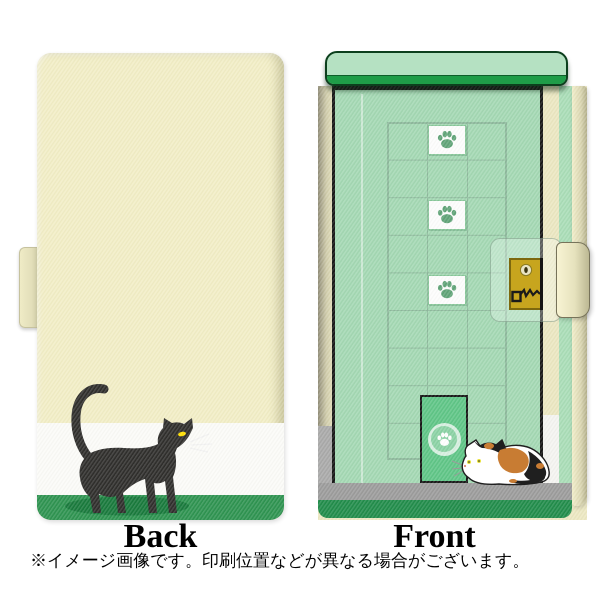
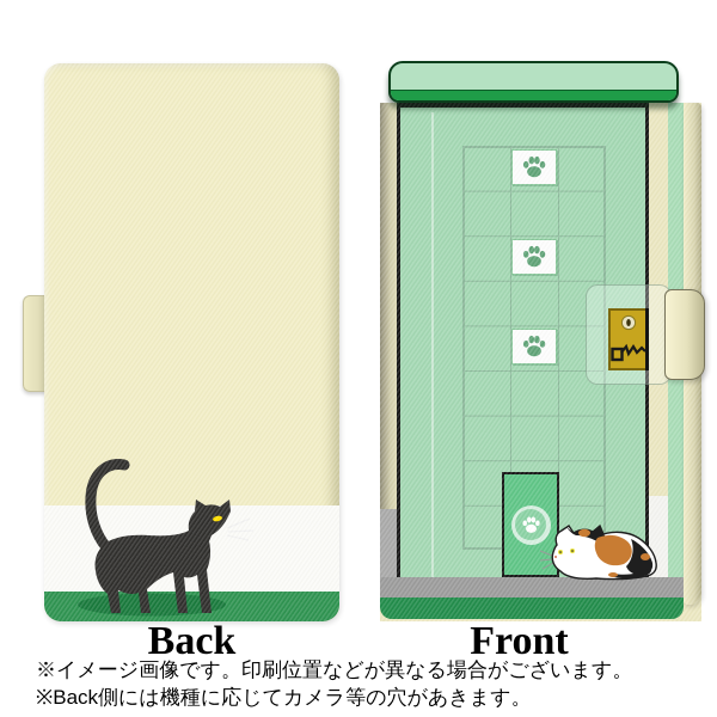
  Back
  Front
  ※イメージ画像です。印刷位置などが異なる場合がございます。
+ ※Back側には機種に応じてカメラ等の穴があきます。
